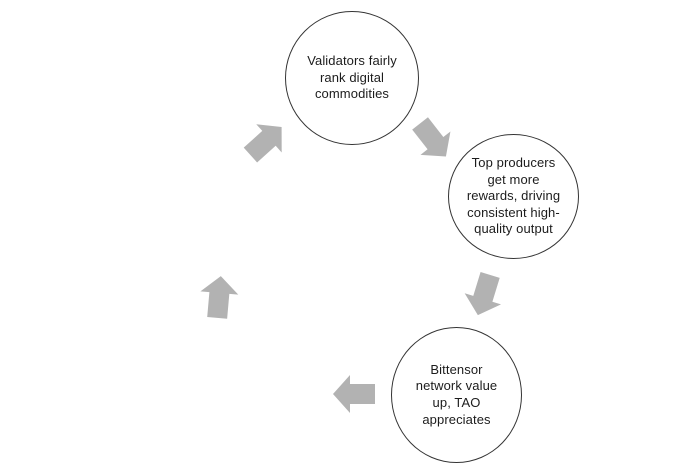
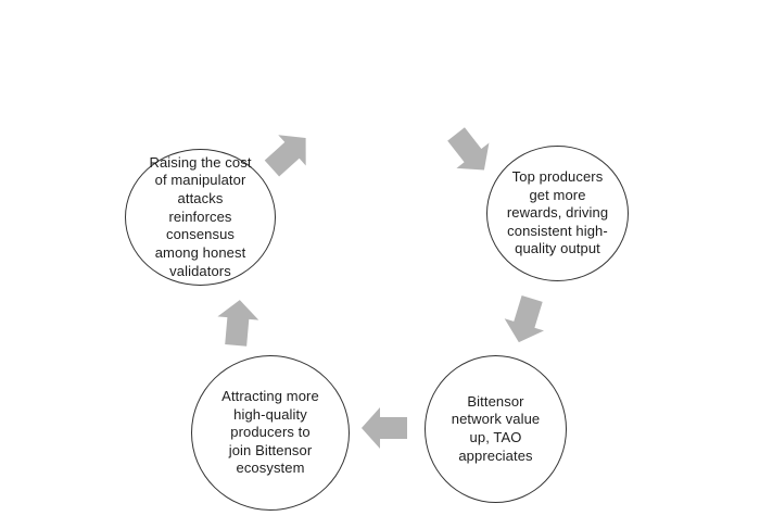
- Validators fairly
- rank digital
- commodities
  Top producers
  get more
  rewards, driving
  consistent high-
  quality output
  Bittensor
  network value
  up, TAO
  appreciates
+ Attracting more
+ high-quality
+ producers to
+ join Bittensor
+ ecosystem
+ Raising the cost
+ of manipulator
+ attacks
+ reinforces
+ consensus
+ among honest
+ validators
